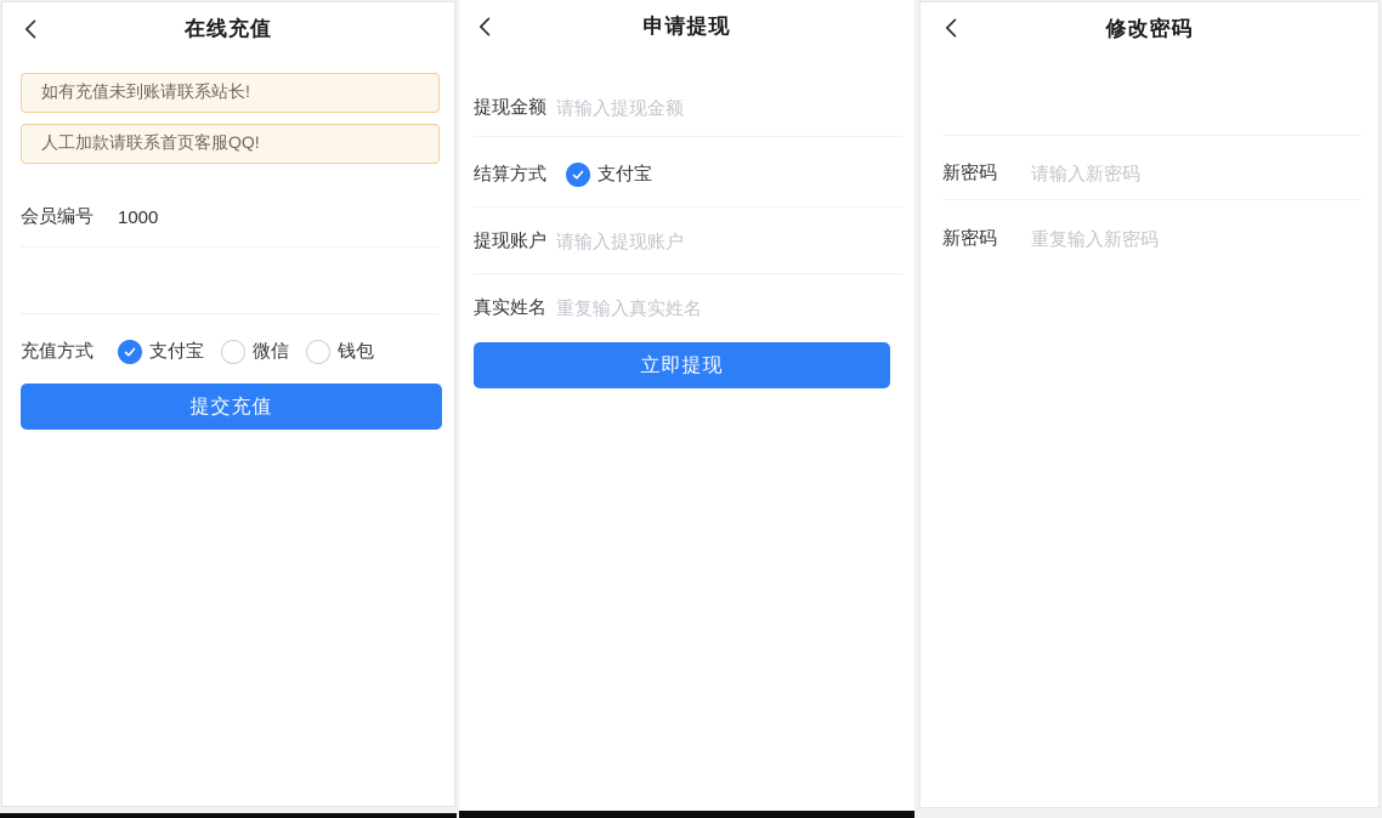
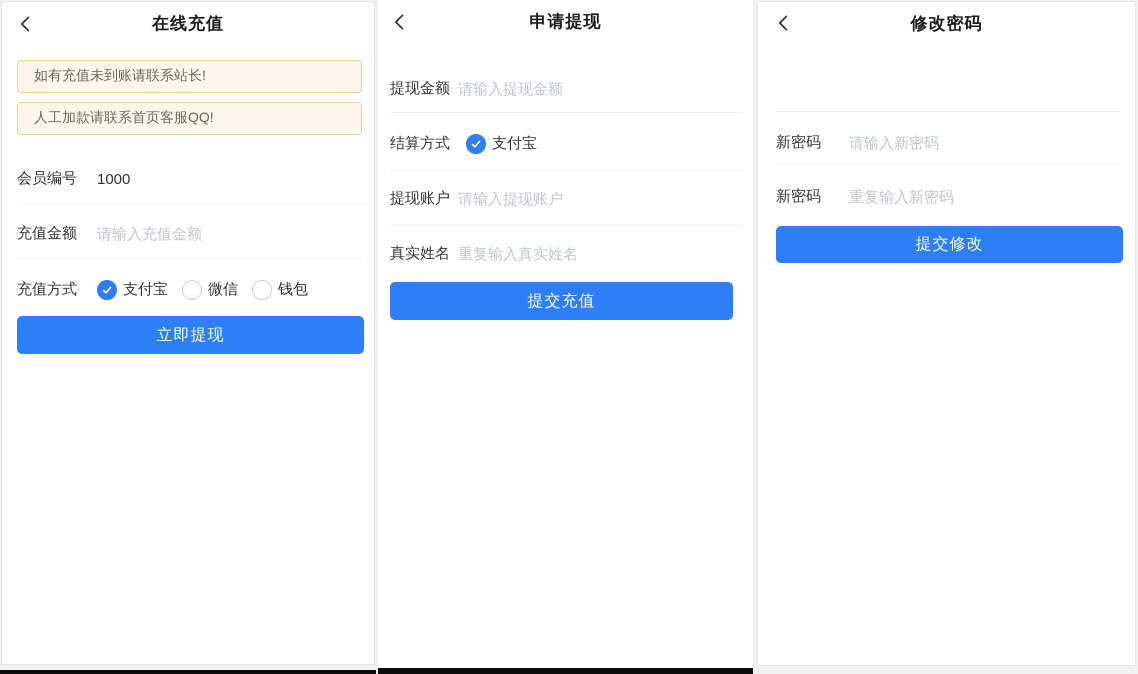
  在线充值
  如有充值未到账请联系站长!
  人工加款请联系首页客服QQ!
  会员编号
  1000
+ 充值金额
+ 请输入充值金额
  充值方式
  支付宝
  微信
  钱包
- 提交充值
+ 立即提现
  申请提现
  提现金额
  请输入提现金额
  结算方式
  支付宝
  提现账户
  请输入提现账户
  真实姓名
  重复输入真实姓名
- 立即提现
+ 提交充值
  修改密码
  新密码
  请输入新密码
  新密码
  重复输入新密码
+ 提交修改
